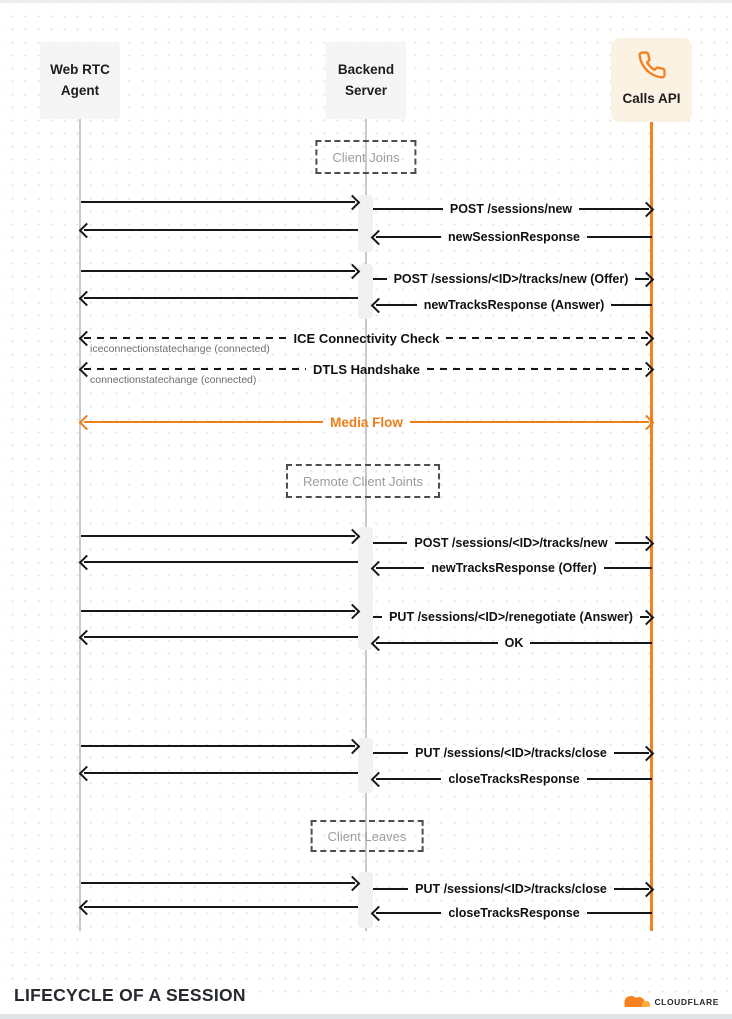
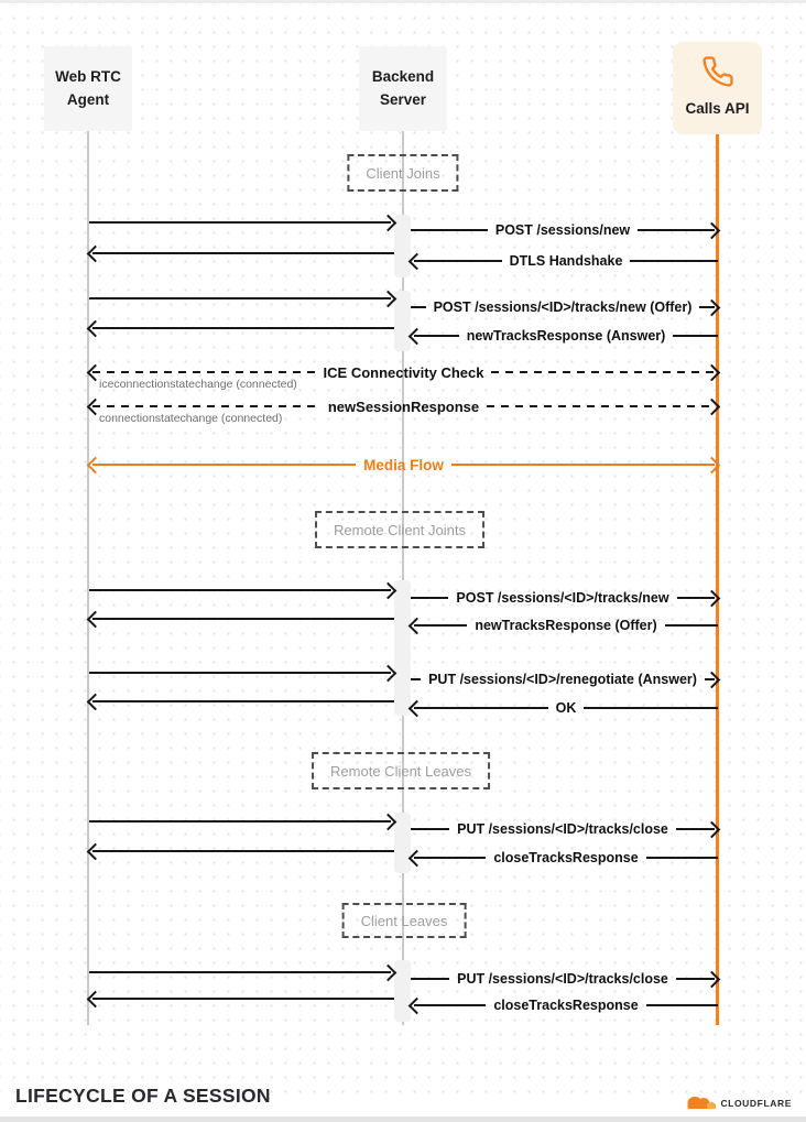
  Web RTC
  Agent
  Backend
  Server
  Calls API
  Client Joins
  Remote Client Joints
+ Remote Client Leaves
  Client Leaves
  POST /sessions/new
- newSessionResponse
+ DTLS Handshake
  POST /sessions/<ID>/tracks/new (Offer)
  newTracksResponse (Answer)
  ICE Connectivity Check
  iceconnectionstatechange (connected)
- DTLS Handshake
+ newSessionResponse
  connectionstatechange (connected)
  Media Flow
  POST /sessions/<ID>/tracks/new
  newTracksResponse (Offer)
  PUT /sessions/<ID>/renegotiate (Answer)
  OK
  PUT /sessions/<ID>/tracks/close
  closeTracksResponse
  PUT /sessions/<ID>/tracks/close
  closeTracksResponse
  LIFECYCLE OF A SESSION
  CLOUDFLARE
